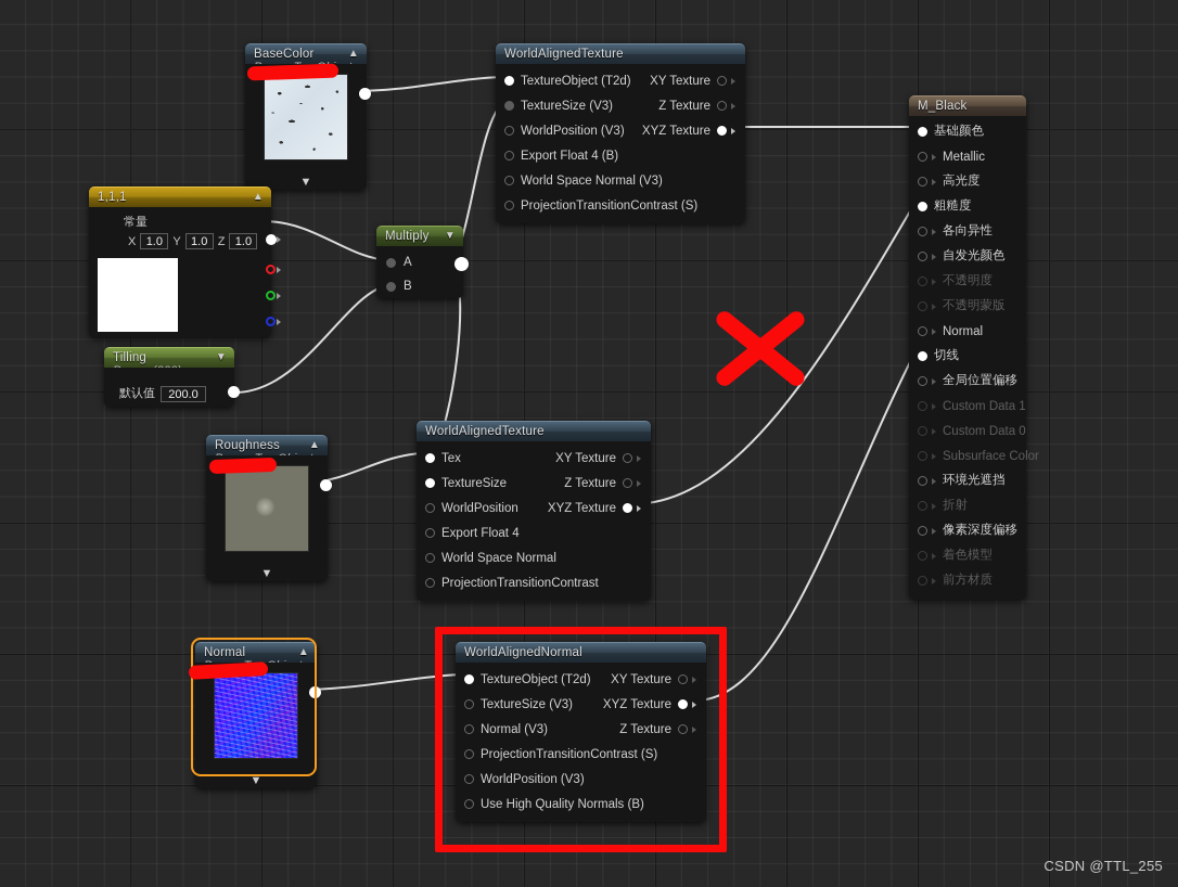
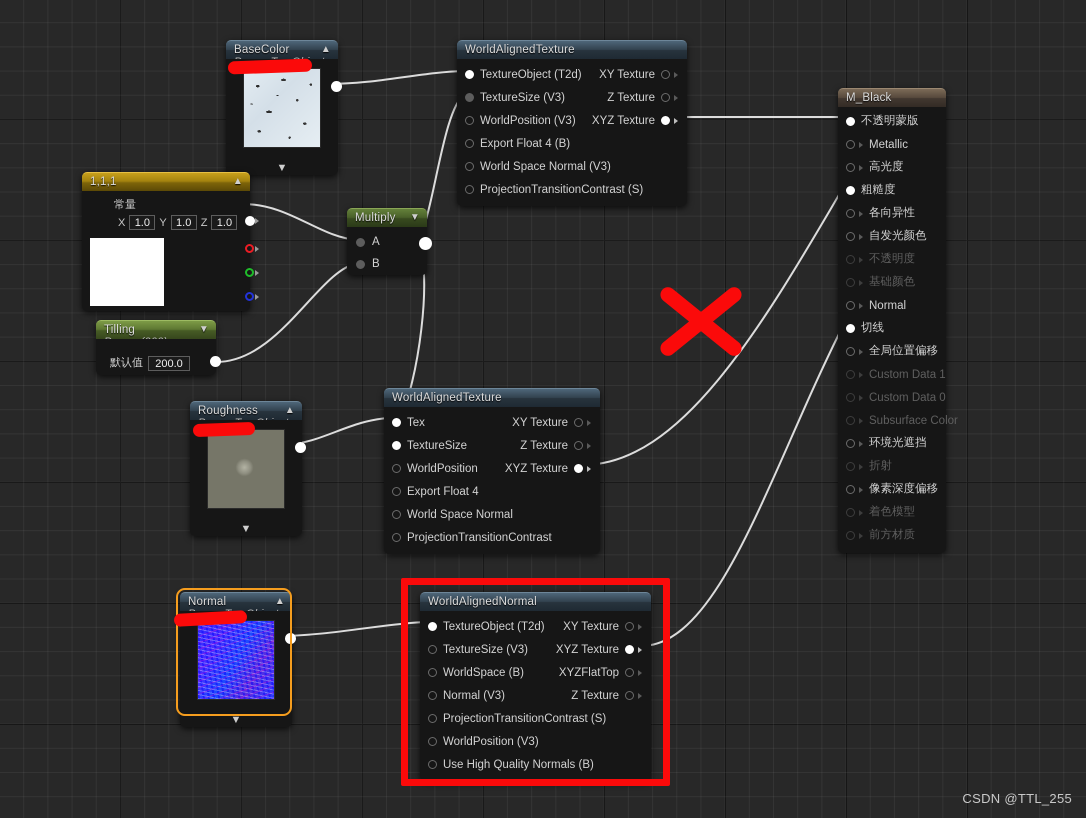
  BaseColor
  ▲
  ▼
  1,1,1
  ▲
  常量
  X
  1.0
  Y
  1.0
  Z
  1.0
  Tilling
  ▼
  默认值
  200.0
  Multiply
  ▼
  A
  B
  WorldAlignedTexture
  TextureObject (T2d)
  XY Texture
  TextureSize (V3)
  Z Texture
  WorldPosition (V3)
  XYZ Texture
  Export Float 4 (B)
  World Space Normal (V3)
  ProjectionTransitionContrast (S)
  Roughness
  ▲
  ▼
  WorldAlignedTexture
  Tex
  XY Texture
  TextureSize
  Z Texture
  WorldPosition
  XYZ Texture
  Export Float 4
  World Space Normal
  ProjectionTransitionContrast
  Normal
  ▲
  ▼
  WorldAlignedNormal
  TextureObject (T2d)
  XY Texture
  TextureSize (V3)
  XYZ Texture
+ WorldSpace (B)
+ XYZFlatTop
  Normal (V3)
  Z Texture
  ProjectionTransitionContrast (S)
  WorldPosition (V3)
  Use High Quality Normals (B)
  M_Black
- 基础颜色
+ 不透明蒙版
  Metallic
  高光度
  粗糙度
  各向异性
  自发光颜色
  不透明度
- 不透明蒙版
+ 基础颜色
  Normal
  切线
  全局位置偏移
  Custom Data 1
  Custom Data 0
  Subsurface Color
  环境光遮挡
  折射
  像素深度偏移
  着色模型
  前方材质
  CSDN @TTL_255
